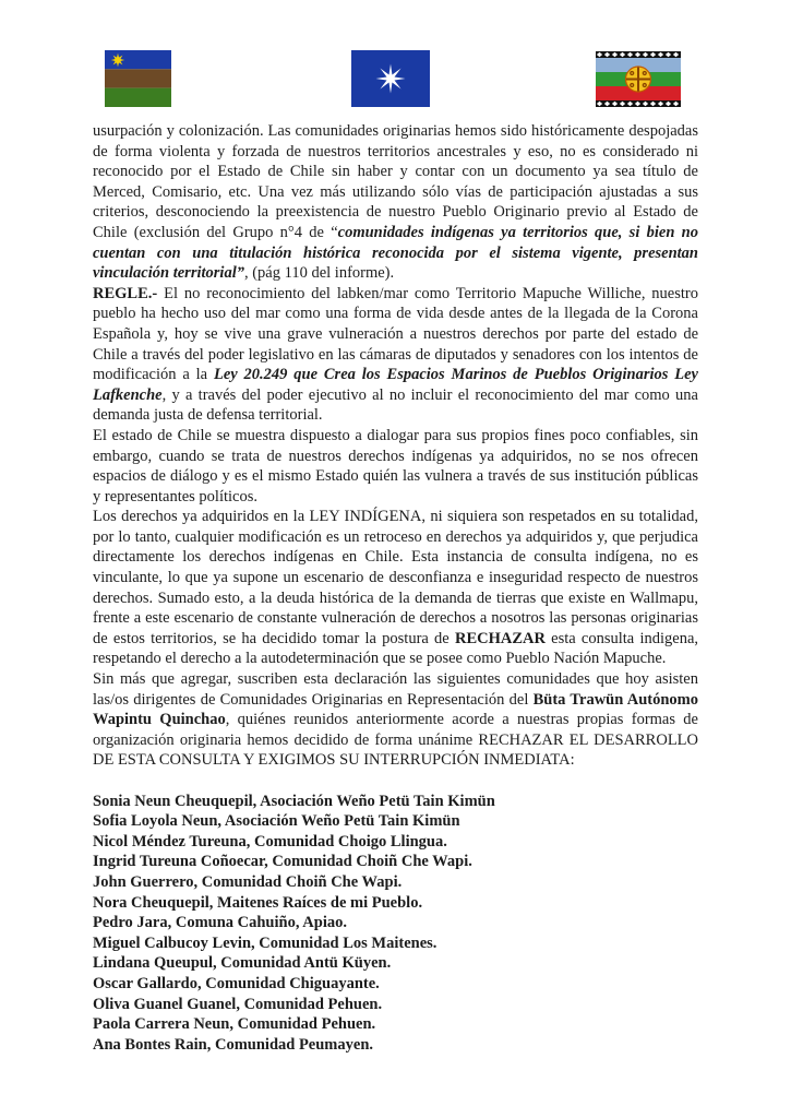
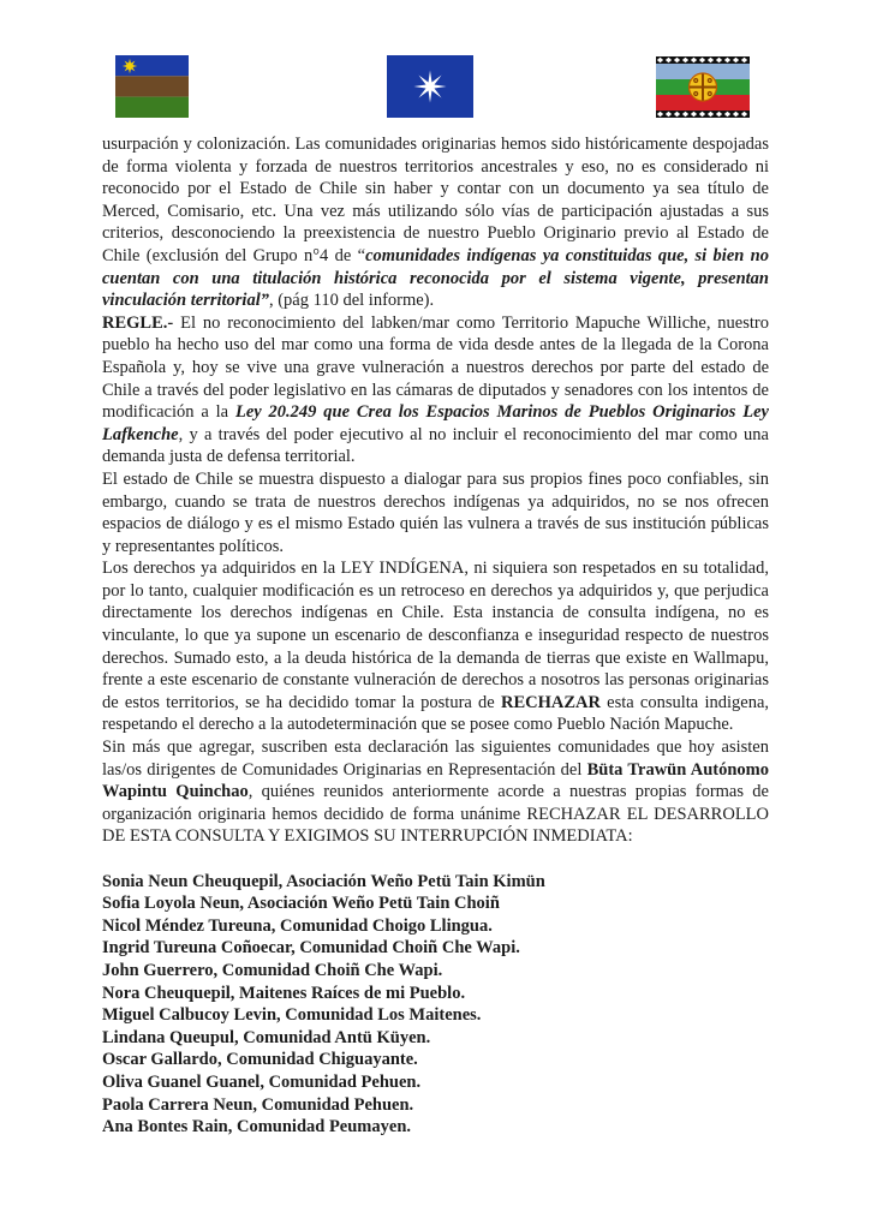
- usurpación y colonización. Las comunidades originarias hemos sido históricamente despojadas de forma violenta y forzada de nuestros territorios ancestrales y eso, no es considerado ni reconocido por el Estado de Chile sin haber y contar con un documento ya sea título de Merced, Comisario, etc. Una vez más utilizando sólo vías de participación ajustadas a sus criterios, desconociendo la preexistencia de nuestro Pueblo Originario previo al Estado de Chile (exclusión del Grupo n°4 de “comunidades indígenas ya territorios que, si bien no cuentan con una titulación histórica reconocida por el sistema vigente, presentan vinculación territorial”, (pág 110 del informe).
+ usurpación y colonización. Las comunidades originarias hemos sido históricamente despojadas de forma violenta y forzada de nuestros territorios ancestrales y eso, no es considerado ni reconocido por el Estado de Chile sin haber y contar con un documento ya sea título de Merced, Comisario, etc. Una vez más utilizando sólo vías de participación ajustadas a sus criterios, desconociendo la preexistencia de nuestro Pueblo Originario previo al Estado de Chile (exclusión del Grupo n°4 de “comunidades indígenas ya constituidas que, si bien no cuentan con una titulación histórica reconocida por el sistema vigente, presentan vinculación territorial”, (pág 110 del informe).
  REGLE.- El no reconocimiento del labken/mar como Territorio Mapuche Williche, nuestro pueblo ha hecho uso del mar como una forma de vida desde antes de la llegada de la Corona Española y, hoy se vive una grave vulneración a nuestros derechos por parte del estado de Chile a través del poder legislativo en las cámaras de diputados y senadores con los intentos de modificación a la Ley 20.249 que Crea los Espacios Marinos de Pueblos Originarios Ley Lafkenche, y a través del poder ejecutivo al no incluir el reconocimiento del mar como una demanda justa de defensa territorial.
  El estado de Chile se muestra dispuesto a dialogar para sus propios fines poco confiables, sin embargo, cuando se trata de nuestros derechos indígenas ya adquiridos, no se nos ofrecen espacios de diálogo y es el mismo Estado quién las vulnera a través de sus institución públicas y representantes políticos.
  Los derechos ya adquiridos en la LEY INDÍGENA, ni siquiera son respetados en su totalidad, por lo tanto, cualquier modificación es un retroceso en derechos ya adquiridos y, que perjudica directamente los derechos indígenas en Chile. Esta instancia de consulta indígena, no es vinculante, lo que ya supone un escenario de desconfianza e inseguridad respecto de nuestros derechos. Sumado esto, a la deuda histórica de la demanda de tierras que existe en Wallmapu, frente a este escenario de constante vulneración de derechos a nosotros las personas originarias de estos territorios, se ha decidido tomar la postura de RECHAZAR esta consulta indigena, respetando el derecho a la autodeterminación que se posee como Pueblo Nación Mapuche.
  Sin más que agregar, suscriben esta declaración las siguientes comunidades que hoy asisten las/os dirigentes de Comunidades Originarias en Representación del Büta Trawün Autónomo Wapintu Quinchao, quiénes reunidos anteriormente acorde a nuestras propias formas de organización originaria hemos decidido de forma unánime RECHAZAR EL DESARROLLO DE ESTA CONSULTA Y EXIGIMOS SU INTERRUPCIÓN INMEDIATA:
  Sonia Neun Cheuquepil, Asociación Weño Petü Tain Kimün
- Sofia Loyola Neun, Asociación Weño Petü Tain Kimün
+ Sofia Loyola Neun, Asociación Weño Petü Tain Choiñ
  Nicol Méndez Tureuna, Comunidad Choigo Llingua.
  Ingrid Tureuna Coñoecar, Comunidad Choiñ Che Wapi.
  John Guerrero, Comunidad Choiñ Che Wapi.
  Nora Cheuquepil, Maitenes Raíces de mi Pueblo.
- Pedro Jara, Comuna Cahuiño, Apiao.
  Miguel Calbucoy Levin, Comunidad Los Maitenes.
  Lindana Queupul, Comunidad Antü Küyen.
  Oscar Gallardo, Comunidad Chiguayante.
  Oliva Guanel Guanel, Comunidad Pehuen.
  Paola Carrera Neun, Comunidad Pehuen.
  Ana Bontes Rain, Comunidad Peumayen.
